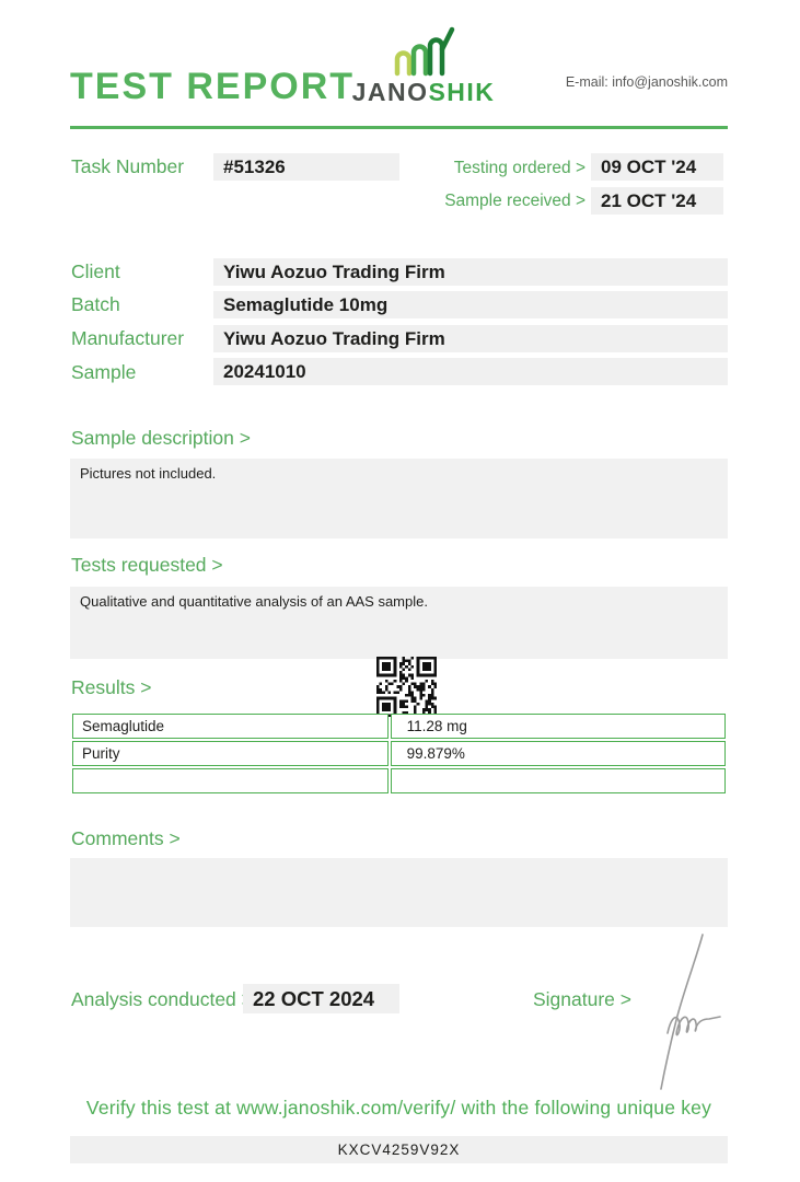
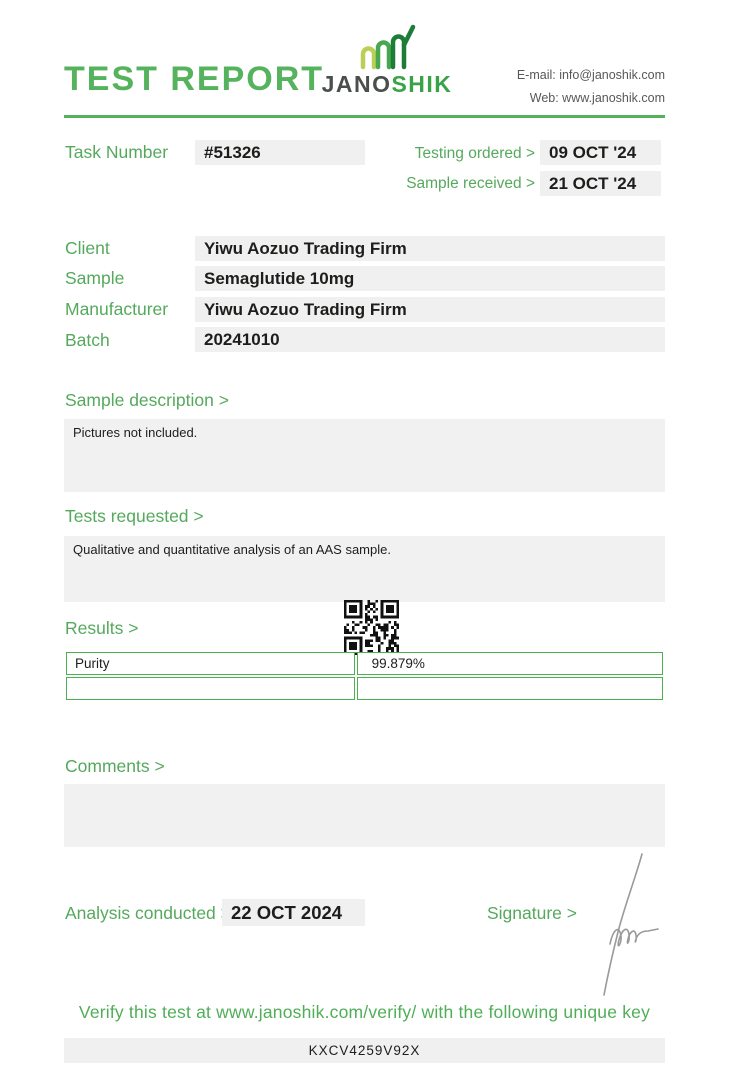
  TEST REPORT
  JANOSHIK
  E-mail: info@janoshik.com
+ Web: www.janoshik.com
  Task Number
  #51326
  Testing ordered >
  09 OCT '24
  Sample received >
  21 OCT '24
  Client
  Yiwu Aozuo Trading Firm
- Batch
+ Sample
  Semaglutide 10mg
  Manufacturer
  Yiwu Aozuo Trading Firm
- Sample
+ Batch
  20241010
  Sample description >
  Pictures not included.
  Tests requested >
  Qualitative and quantitative analysis of an AAS sample.
  Results >
- Semaglutide	11.28 mg
  Purity	99.879%
  Comments >
  Analysis conducted
  22 OCT 2024
  Signature >
  Verify this test at www.janoshik.com/verify/ with the following unique key
  KXCV4259V92X
